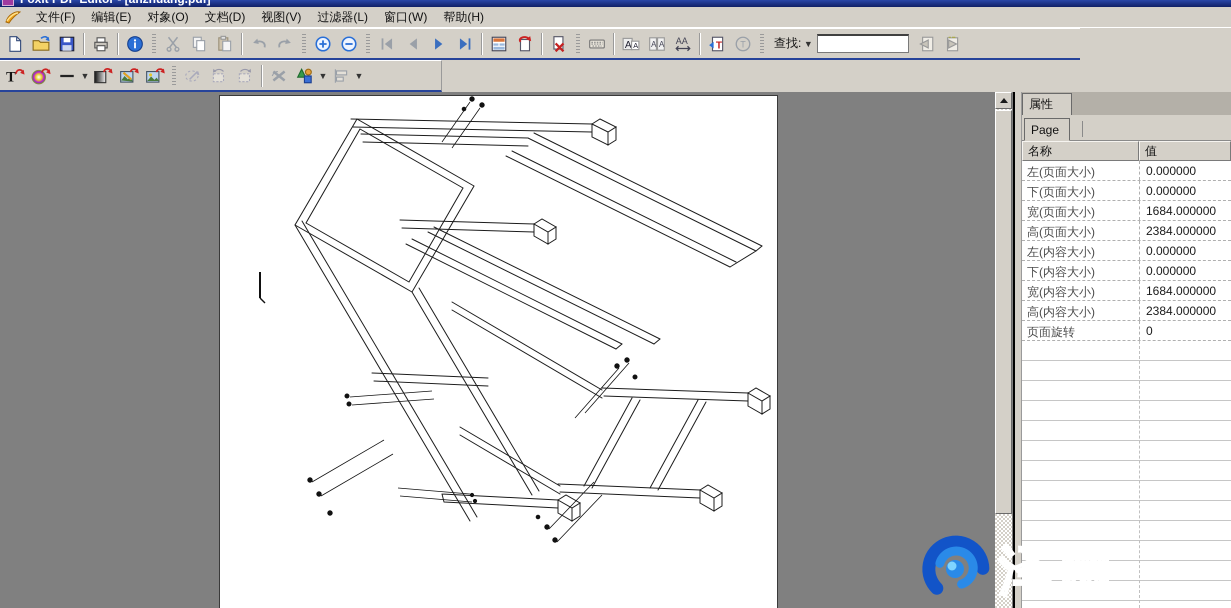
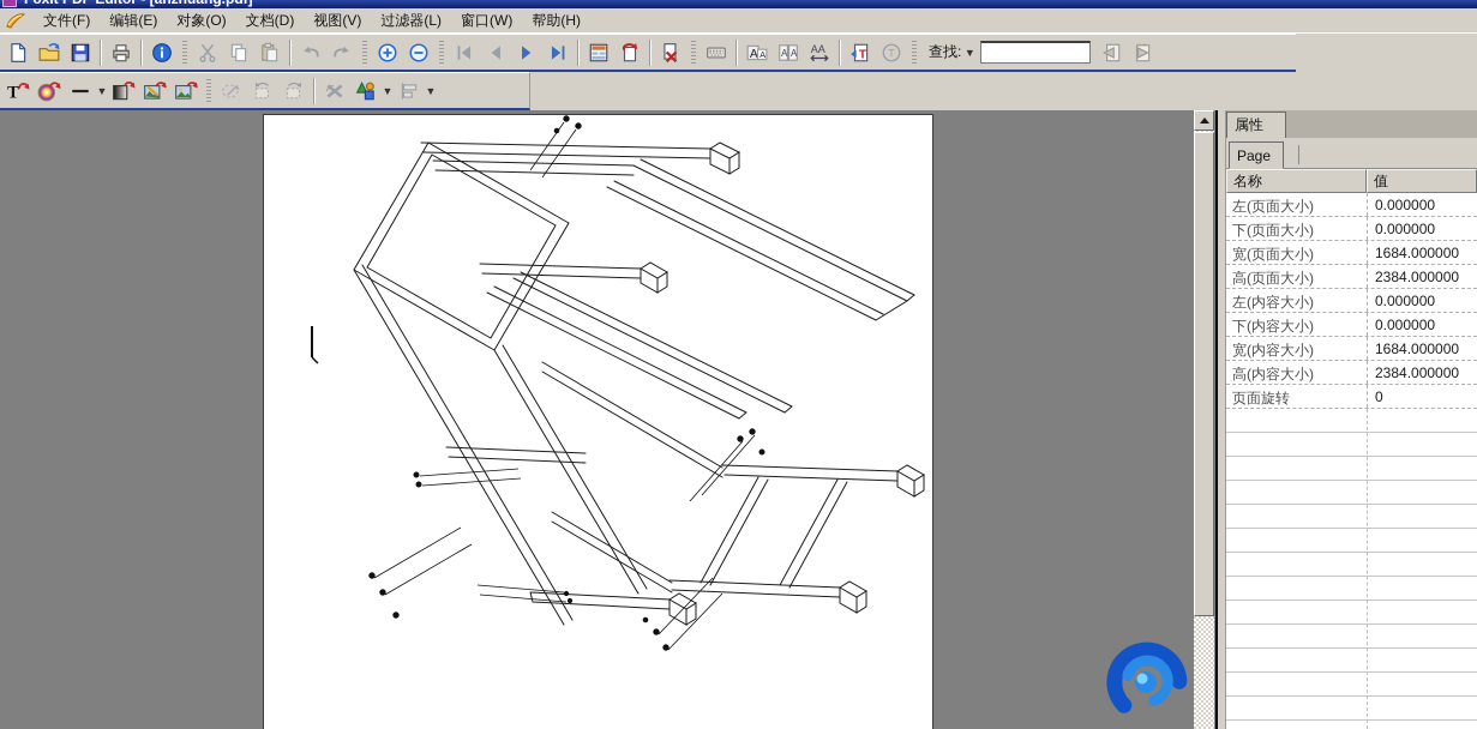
  文件(F)
  编辑(E)
  对象(O)
  文档(D)
  视图(V)
  过滤器(L)
  窗口(W)
  帮助(H)
  A
  A
  A
  A
  AA
  T
  T
  查找:
  ▼
  T
  ▼
  ▼
  ▼
  属性
  Page
  名称
  值
  左(页面大小)
  0.000000
  下(页面大小)
  0.000000
  宽(页面大小)
  1684.000000
  高(页面大小)
  2384.000000
  左(内容大小)
  0.000000
  下(内容大小)
  0.000000
  宽(内容大小)
  1684.000000
  高(内容大小)
  2384.000000
  页面旋转
  0
- 泽网
